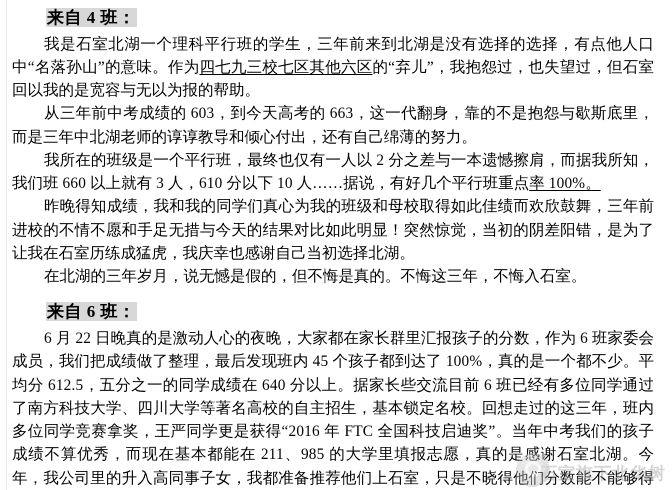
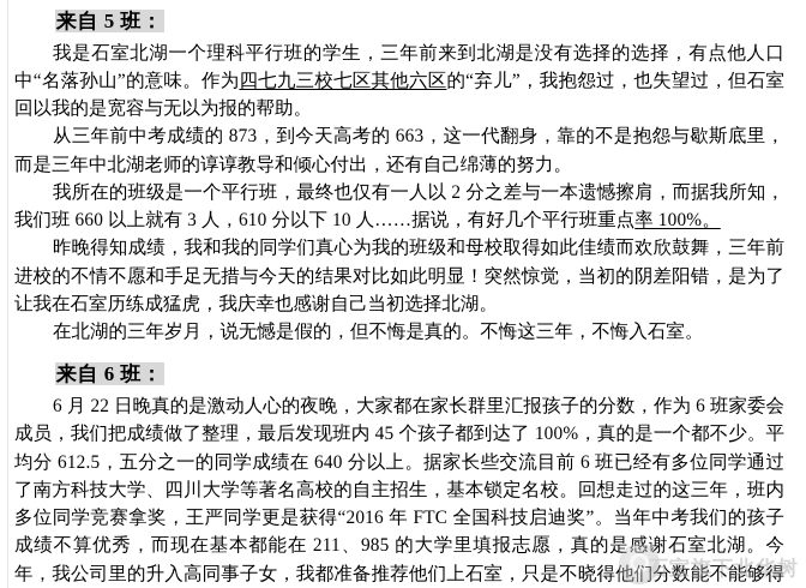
- 来自 4 班：
+ 来自 5 班：
  我是石室北湖一个理科平行班的学生，三年前来到北湖是没有选择的选择，有点他人口中“名落孙山”的意味。作为四七九三校七区其他六区的“弃儿”，我抱怨过，也失望过，但石室回以我的是宽容与无以为报的帮助。
- 从三年前中考成绩的 603，到今天高考的 663，这一代翻身，靠的不是抱怨与歇斯底里，而是三年中北湖老师的谆谆教导和倾心付出，还有自己绵薄的努力。
+ 从三年前中考成绩的 873，到今天高考的 663，这一代翻身，靠的不是抱怨与歇斯底里，而是三年中北湖老师的谆谆教导和倾心付出，还有自己绵薄的努力。
  我所在的班级是一个平行班，最终也仅有一人以 2 分之差与一本遗憾擦肩，而据我所知，我们班 660 以上就有 3 人，610 分以下 10 人……据说，有好几个平行班重点率 100%。
  昨晚得知成绩，我和我的同学们真心为我的班级和母校取得如此佳绩而欢欣鼓舞，三年前进校的不情不愿和手足无措与今天的结果对比如此明显！突然惊觉，当初的阴差阳错，是为了让我在石室历练成猛虎，我庆幸也感谢自己当初选择北湖。
  在北湖的三年岁月，说无憾是假的，但不悔是真的。不悔这三年，不悔入石室。
  来自 6 班：
  6 月 22 日晚真的是激动人心的夜晚，大家都在家长群里汇报孩子的分数，作为 6 班家委会成员，我们把成绩做了整理，最后发现班内 45 个孩子都到达了 100%，真的是一个都不少。平均分 612.5，五分之一的同学成绩在 640 分以上。据家长些交流目前 6 班已经有多位同学通过了南方科技大学、四川大学等著名高校的自主招生，基本锁定名校。回想走过的这三年，班内多位同学竞赛拿奖，王严同学更是获得“2016 年 FTC 全国科技启迪奖”。当年中考我们的孩子成绩不算优秀，而现在基本都能在 211、985 的大学里填报志愿，真的是感谢石室北湖。今年，我公司里的升入高同事子女，我都准备推荐他们上石室，只是不晓得他们分数能不能够得
  石室旗下北华树
